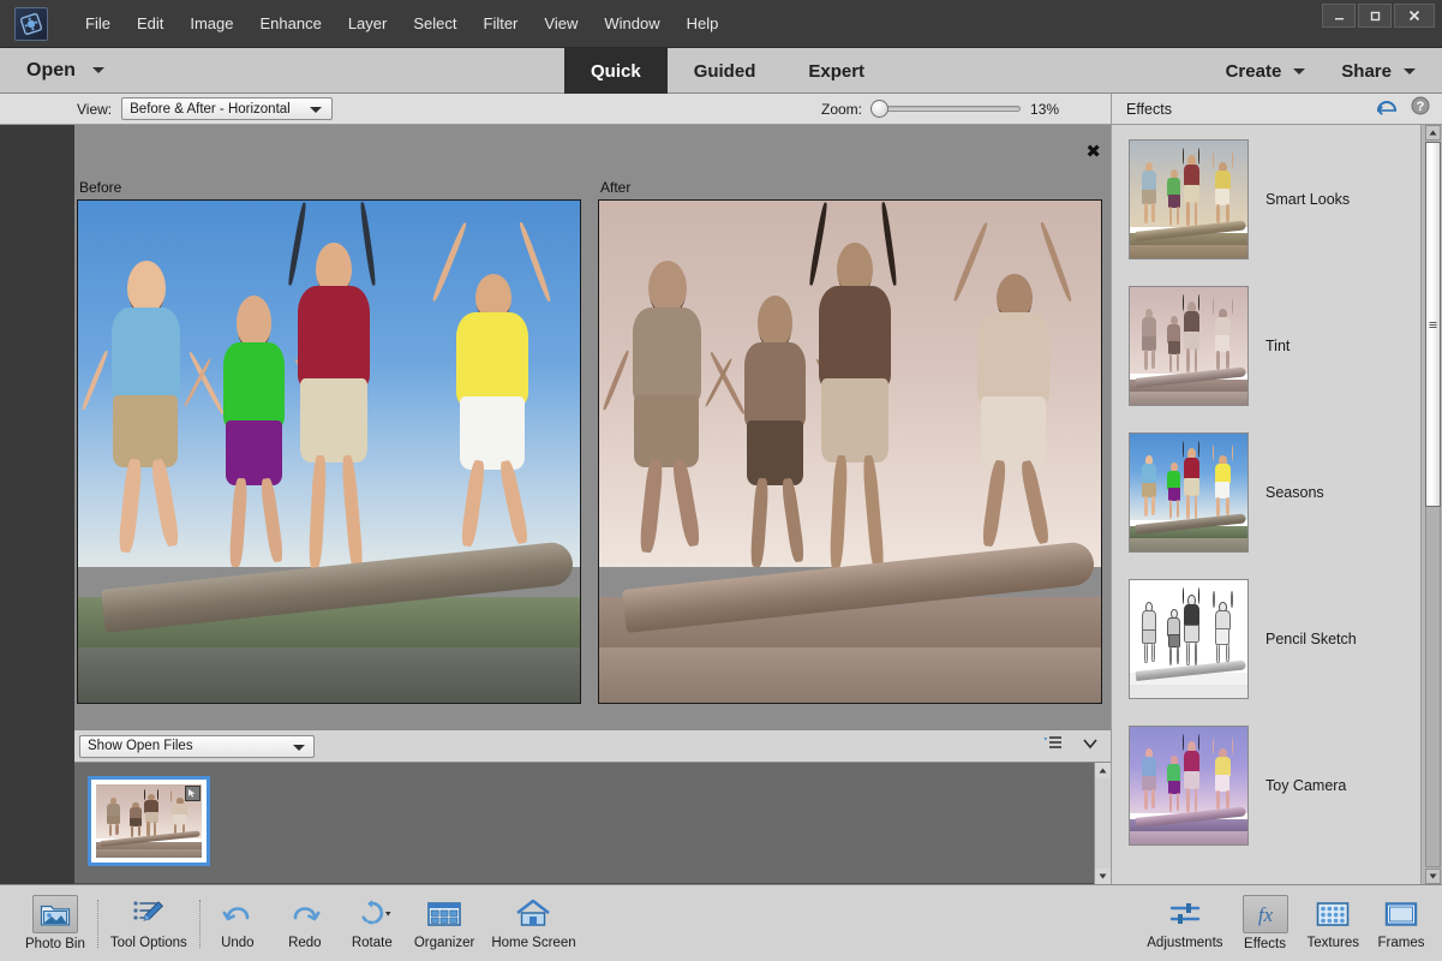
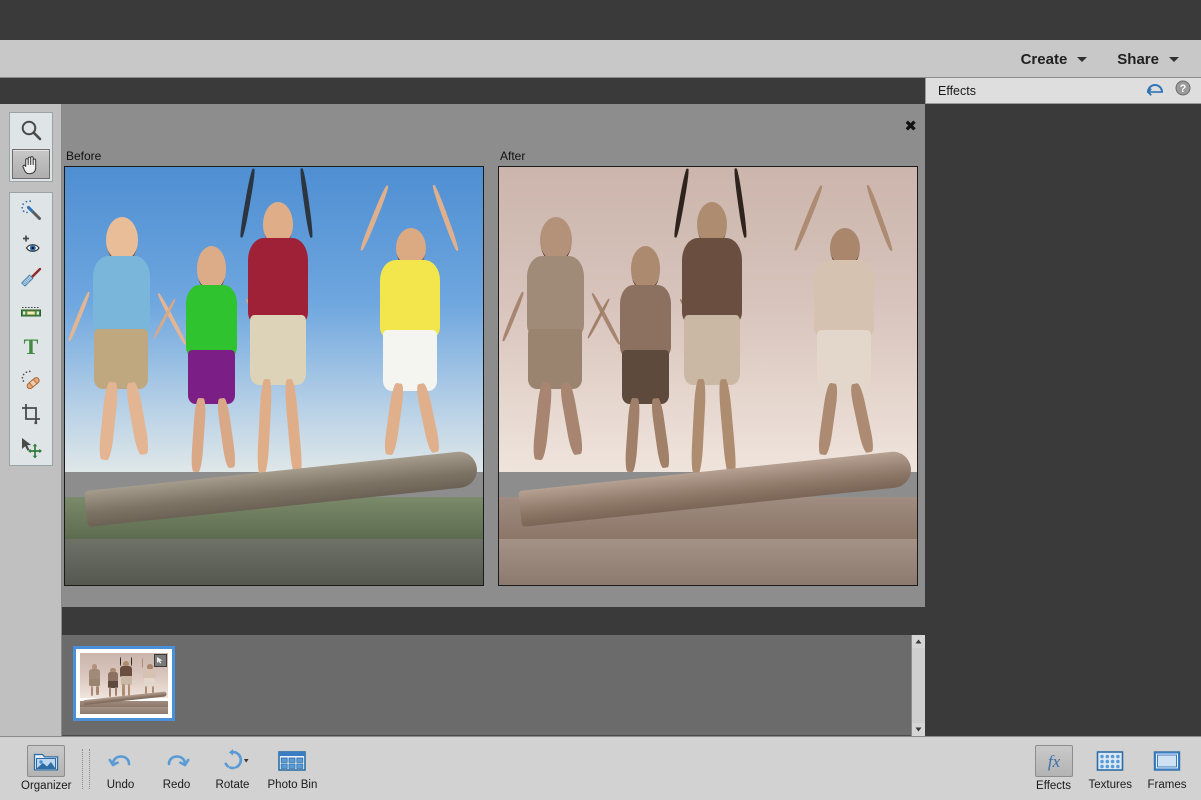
- File
- Edit
- Image
- Enhance
- Layer
- Select
- Filter
- View
- Window
- Help
- Open
- Quick
- Guided
- Expert
  Create
  Share
- View:
- Before & After - Horizontal
- Zoom:
- 13%
  Effects
  ?
+ T
  ✖
  Before
  After
- Show Open Files
- Smart Looks
- Tint
- Seasons
- Pencil Sketch
- Toy Camera
- Photo Bin
+ Organizer
- Tool Options
  Undo
  Redo
  Rotate
- Organizer
+ Photo Bin
- Home Screen
- Adjustments
  fx
  Effects
  Textures
  Frames
